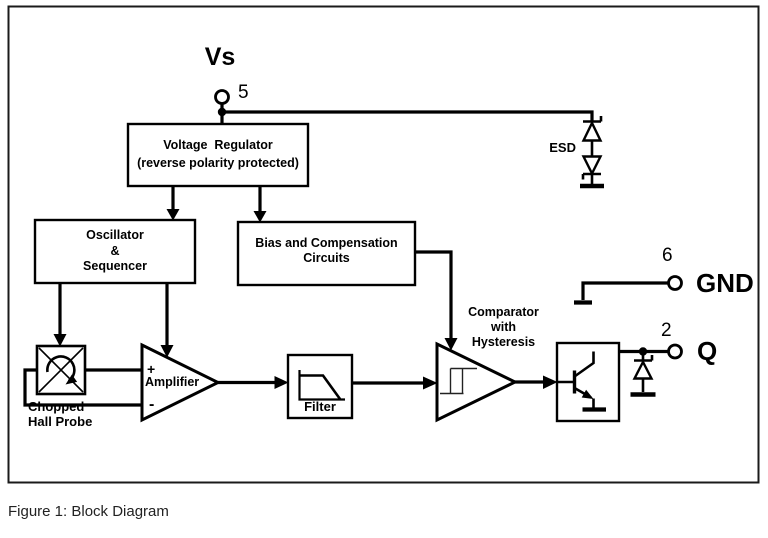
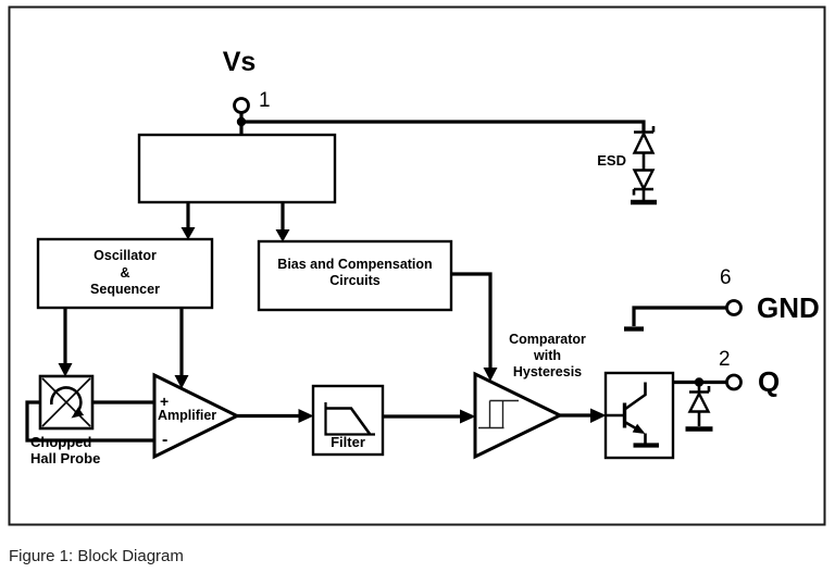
  Vs
- 5
+ 1
- Voltage Regulator
- (reverse polarity protected)
  Oscillator
  &
  Sequencer
  Bias and Compensation
  Circuits
  ESD
  Comparator
  with
  Hysteresis
  Chopped
  Hall Probe
  +
  Amplifier
  -
  Filter
  6
  GND
  2
  Q
  Figure 1: Block Diagram
